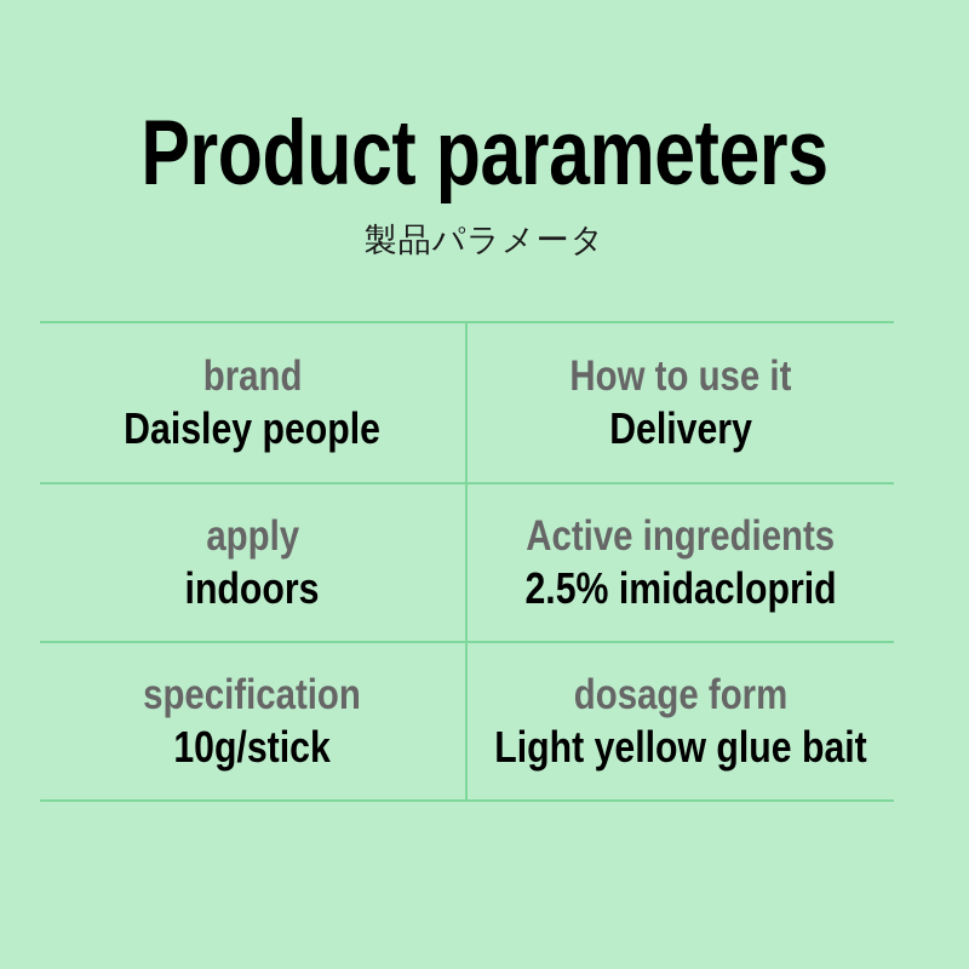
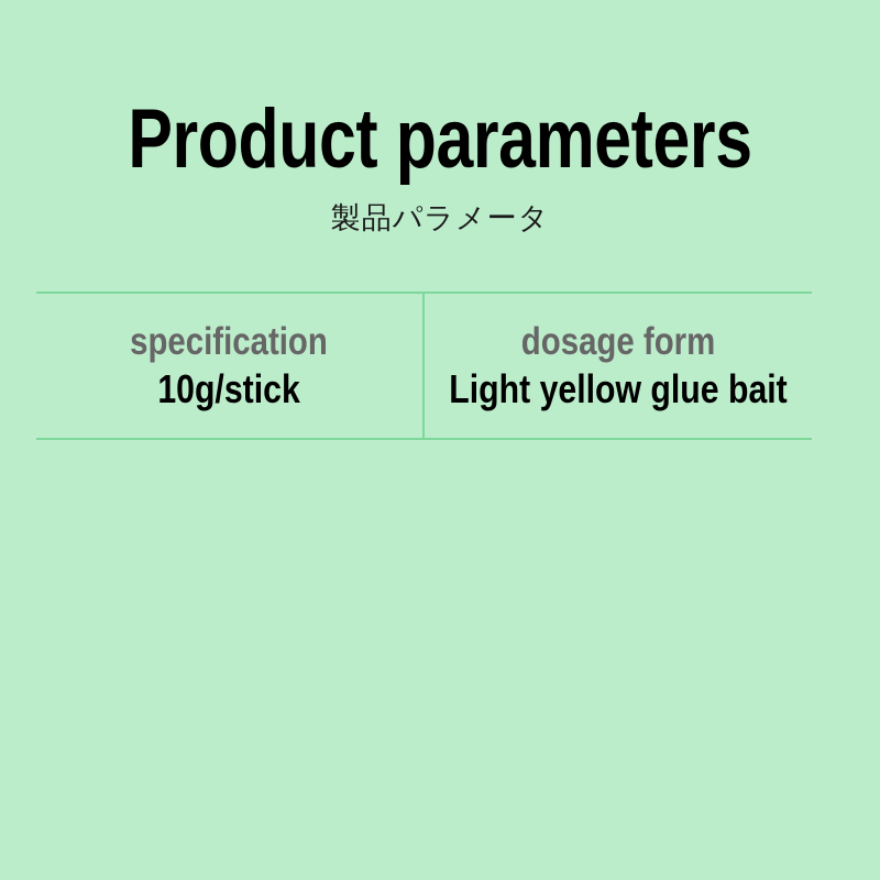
  Product parameters
  製品パラメータ
- brand
- Daisley people
- How to use it
- Delivery
- apply
- indoors
- Active ingredients
- 2.5% imidacloprid
  specification
  10g/stick
  dosage form
  Light yellow glue bait
